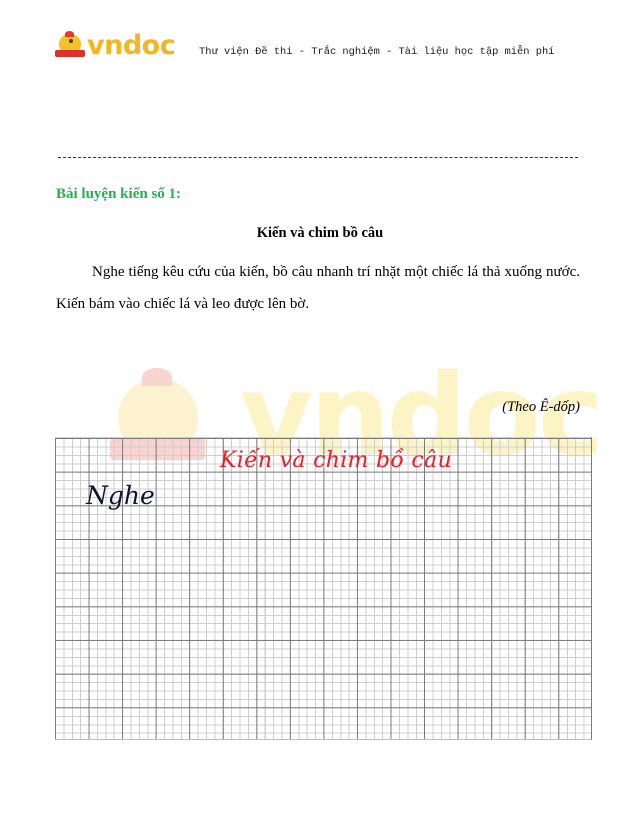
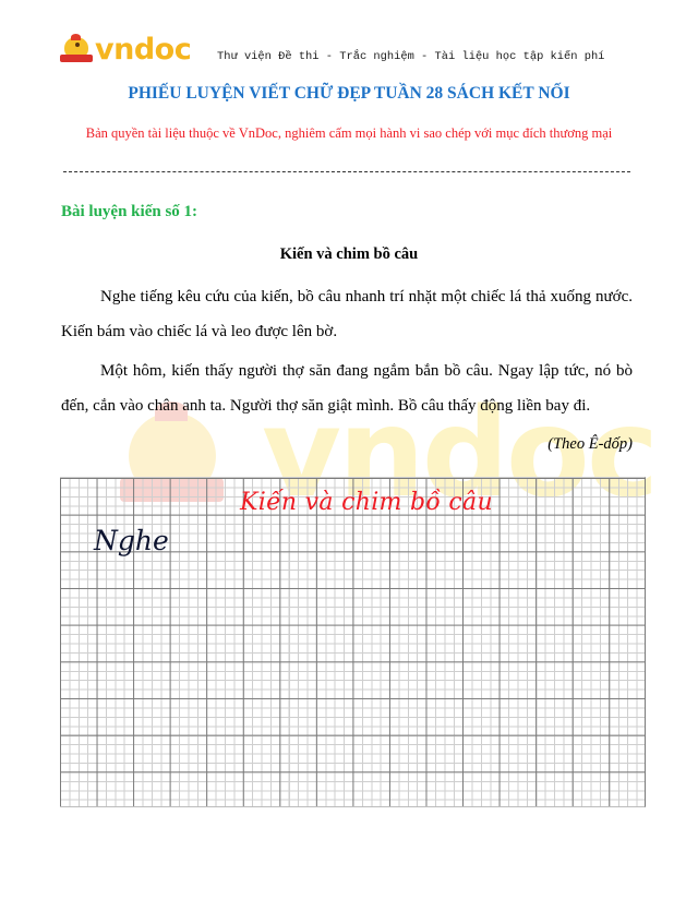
  vndoc
- Thư viện Đề thi - Trắc nghiệm - Tài liệu học tập miễn phí
+ Thư viện Đề thi - Trắc nghiệm - Tài liệu học tập kiến phí
+ PHIẾU LUYỆN VIẾT CHỮ ĐẸP TUẦN 28 SÁCH KẾT NỐI
+ Bản quyền tài liệu thuộc về VnDoc, nghiêm cấm mọi hành vi sao chép với mục đích thương mại
  vndoc
  Bài luyện kiến số 1:
  Kiến và chim bồ câu
  Nghe tiếng kêu cứu của kiến, bồ câu nhanh trí nhặt một chiếc lá thả xuống nước. Kiến bám vào chiếc lá và leo được lên bờ.
+ Một hôm, kiến thấy người thợ săn đang ngắm bắn bồ câu. Ngay lập tức, nó bò đến, cắn vào chân anh ta. Người thợ săn giật mình. Bồ câu thấy động liền bay đi.
  (Theo Ê-dốp)
  Kiến và chim bồ câu
  Nghe
